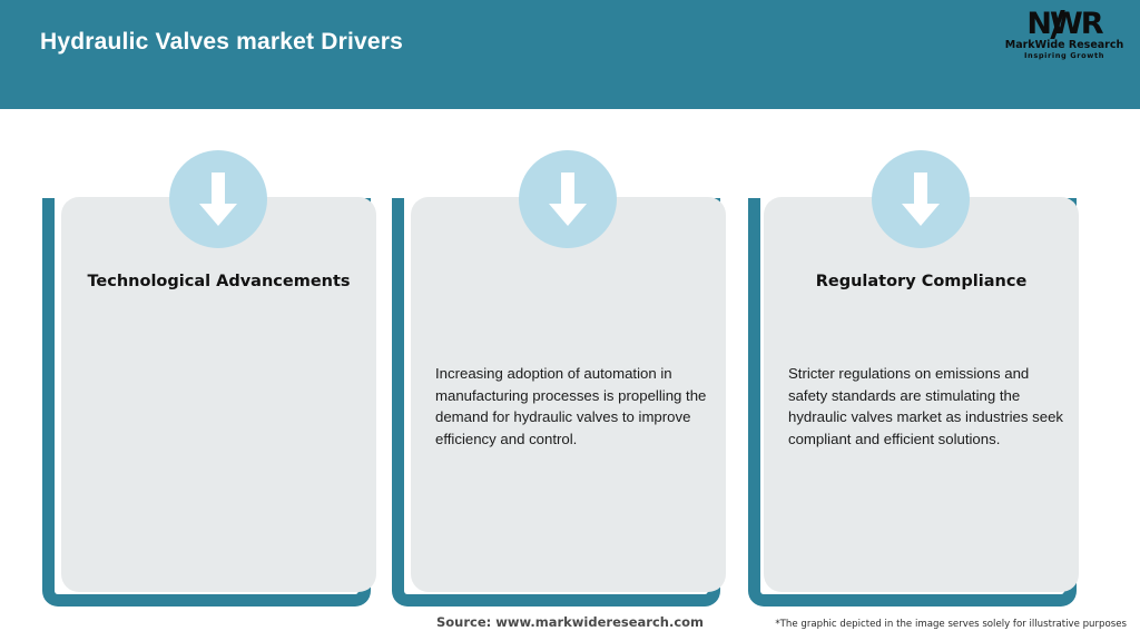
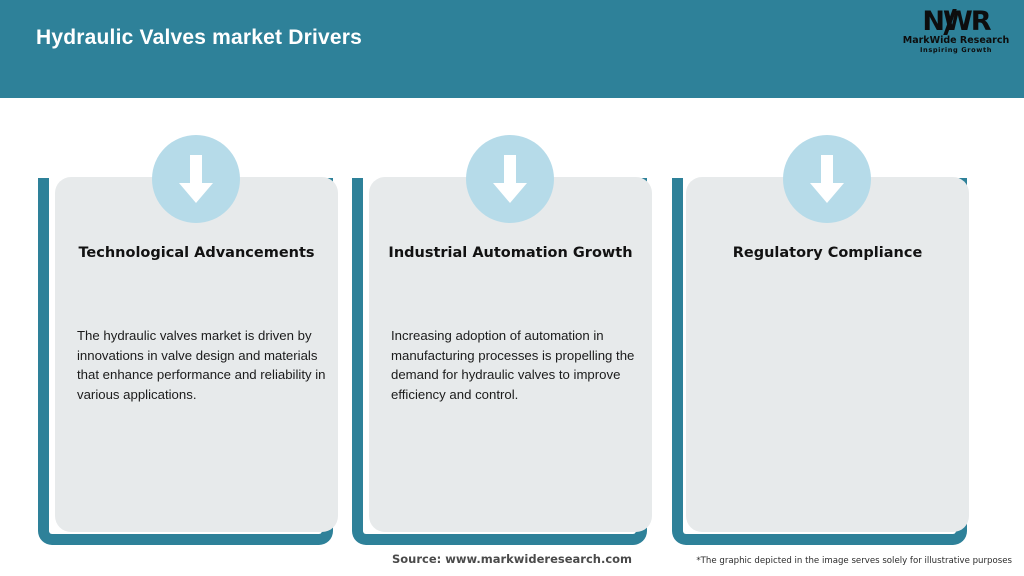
  Hydraulic Valves market Drivers
  NWR
  MarkWide Research
  Inspiring Growth
  Technological Advancements
+ The hydraulic valves market is driven by innovations in valve design and materials that enhance performance and reliability in various applications.
+ Industrial Automation Growth
  Increasing adoption of automation in manufacturing processes is propelling the demand for hydraulic valves to improve efficiency and control.
  Regulatory Compliance
- Stricter regulations on emissions and safety standards are stimulating the hydraulic valves market as industries seek compliant and efficient solutions.
  Source: www.markwideresearch.com
  *The graphic depicted in the image serves solely for illustrative purposes
